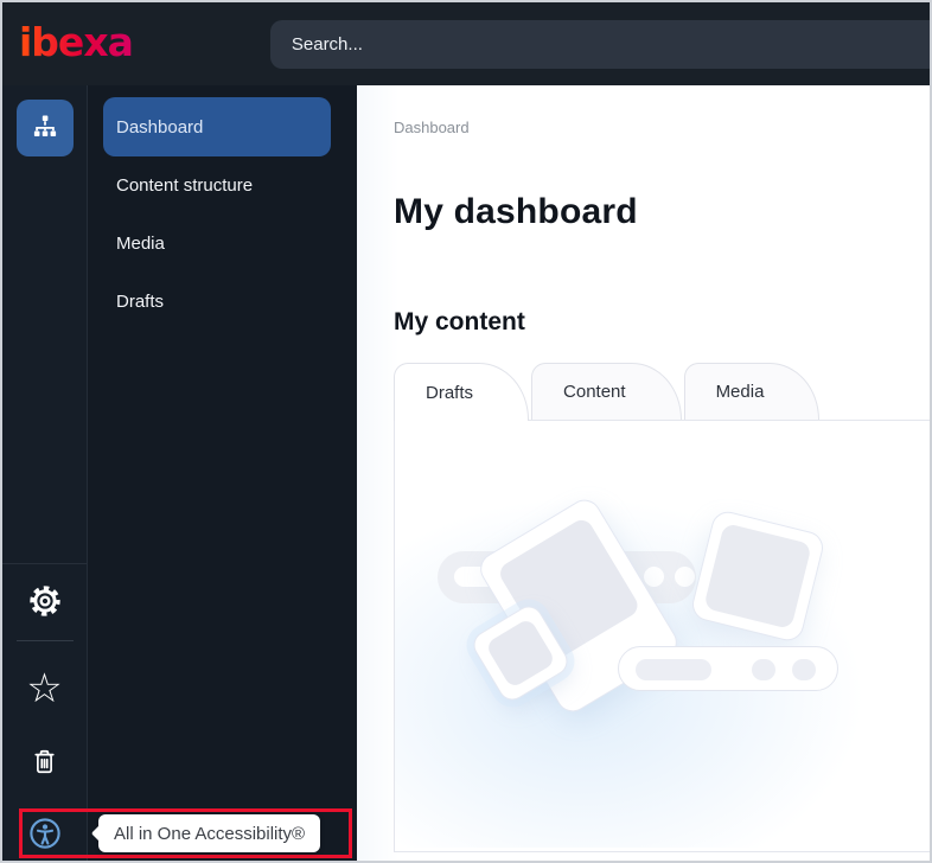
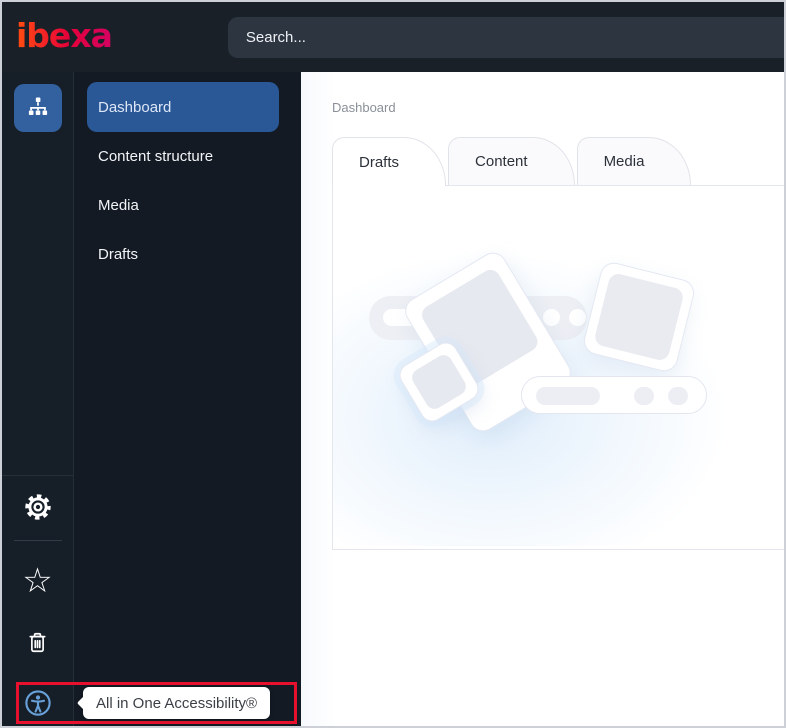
  ibexa
  Search...
  ☆
  Dashboard
  Content structure
  Media
  Drafts
  Dashboard
- My dashboard
- My content
  Drafts
  Content
  Media
  All in One Accessibility®
